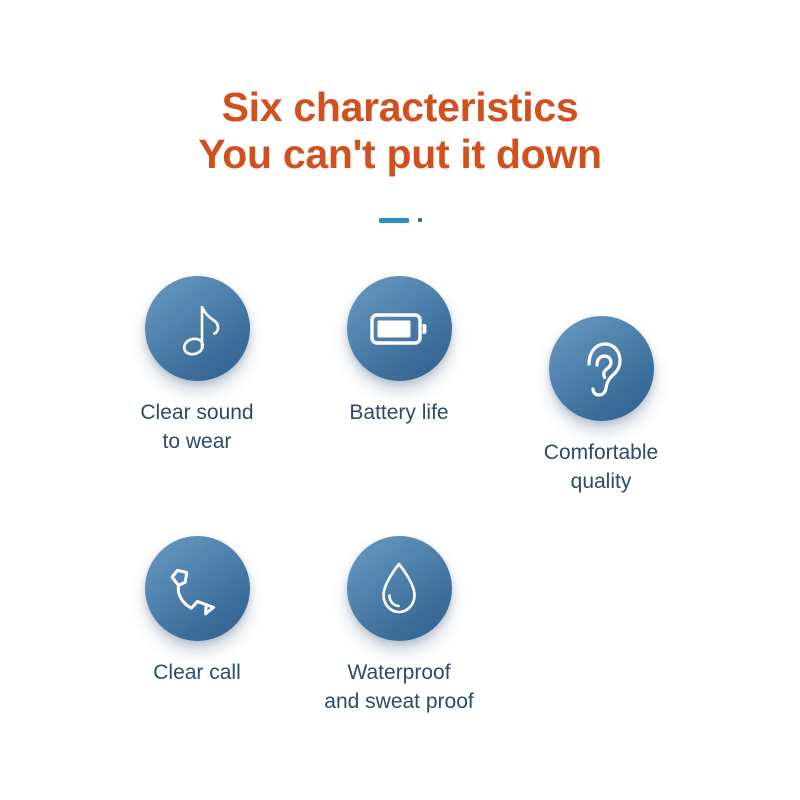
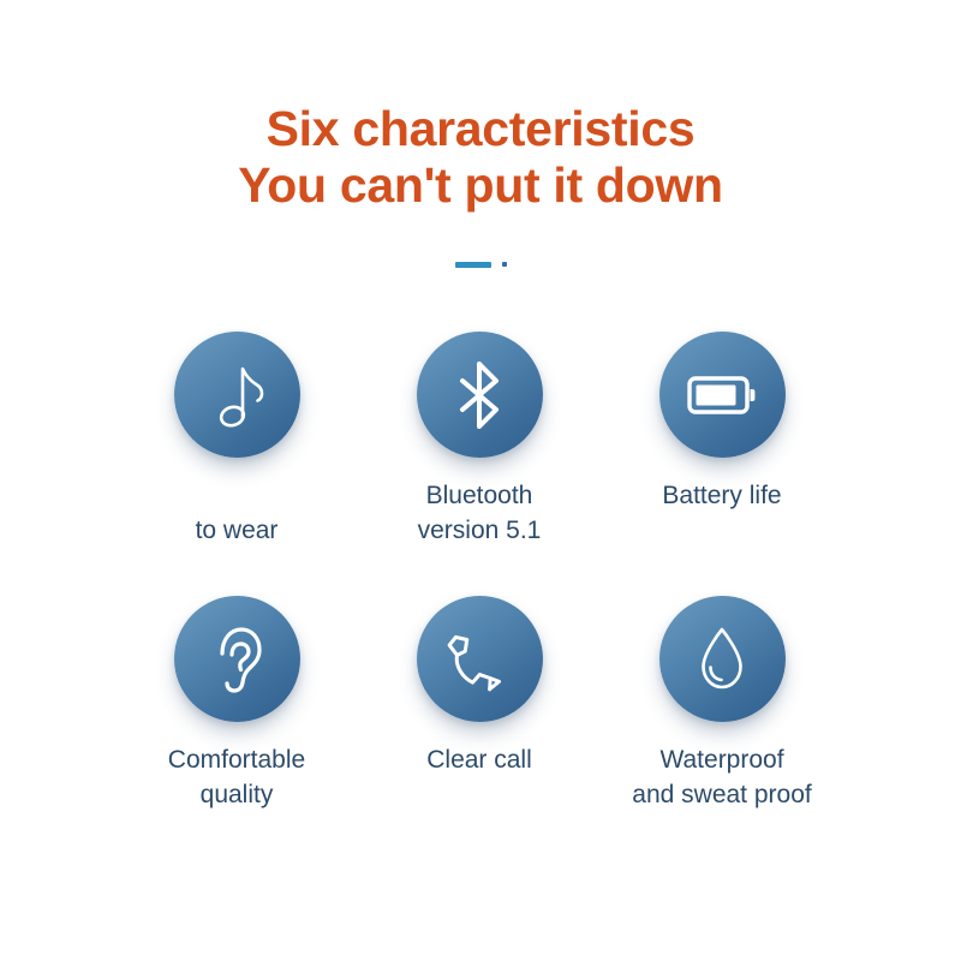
  Six characteristics
  You can't put it down
- Clear sound
  to wear
+ Bluetooth
+ version 5.1
  Battery life
  Comfortable
  quality
  Clear call
  Waterproof
  and sweat proof
